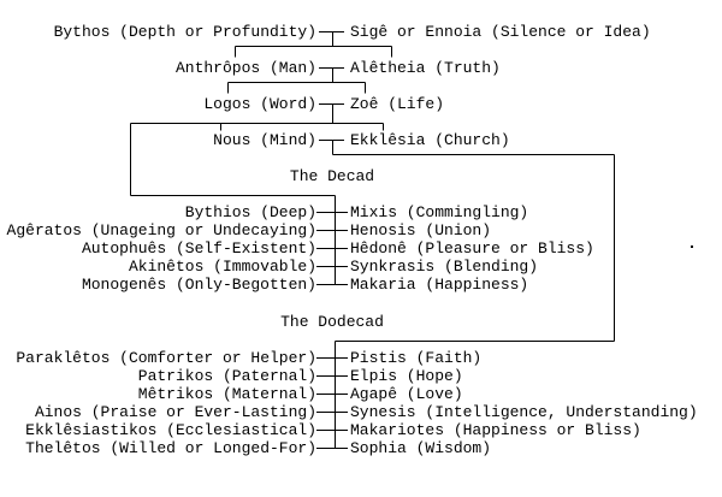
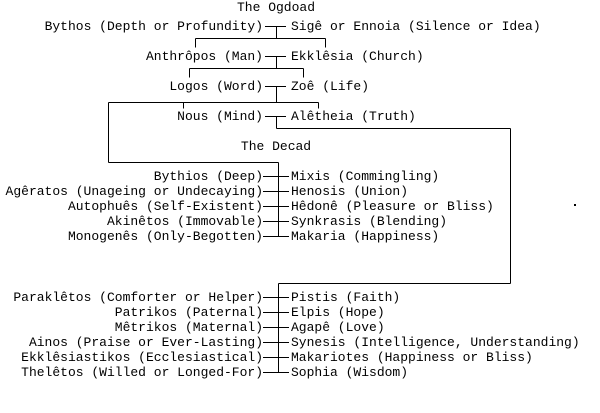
+ The Ogdoad
  Bythos (Depth or Profundity)
  Sigê or Ennoia (Silence or Idea)
  Anthrôpos (Man)
- Alêtheia (Truth)
+ Ekklêsia (Church)
  Logos (Word)
  Zoê (Life)
  Nous (Mind)
- Ekklêsia (Church)
+ Alêtheia (Truth)
  The Decad
  Bythios (Deep)
  Mixis (Commingling)
  Agêratos (Unageing or Undecaying)
  Henosis (Union)
  Autophuês (Self-Existent)
  Hêdonê (Pleasure or Bliss)
  Akinêtos (Immovable)
  Synkrasis (Blending)
  Monogenês (Only-Begotten)
  Makaria (Happiness)
- The Dodecad
  Paraklêtos (Comforter or Helper)
  Pistis (Faith)
  Patrikos (Paternal)
  Elpis (Hope)
  Mêtrikos (Maternal)
  Agapê (Love)
  Ainos (Praise or Ever-Lasting)
  Synesis (Intelligence, Understanding)
  Ekklêsiastikos (Ecclesiastical)
  Makariotes (Happiness or Bliss)
  Thelêtos (Willed or Longed-For)
  Sophia (Wisdom)
